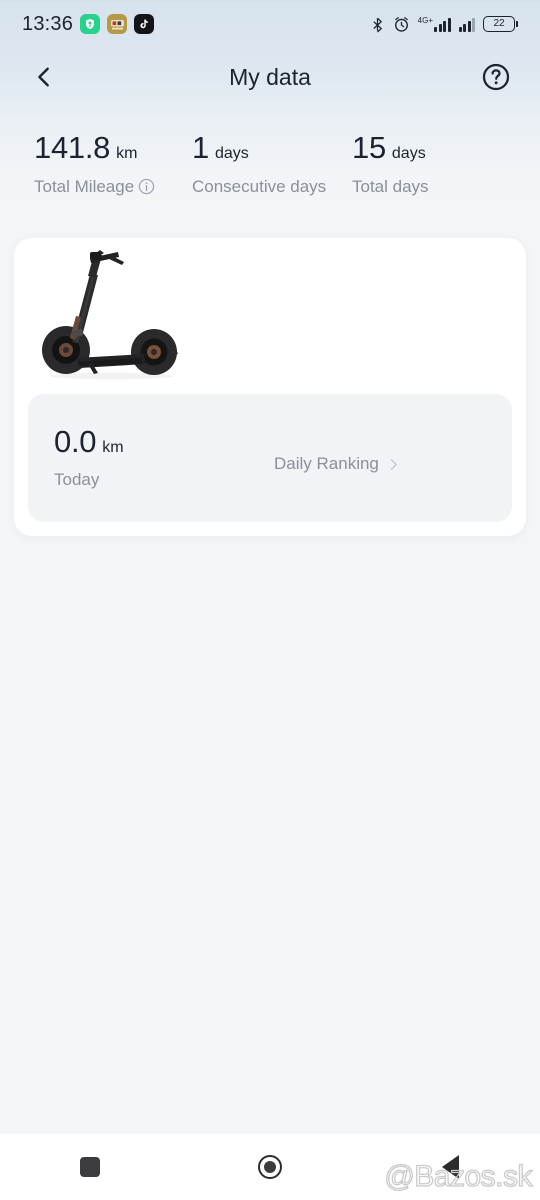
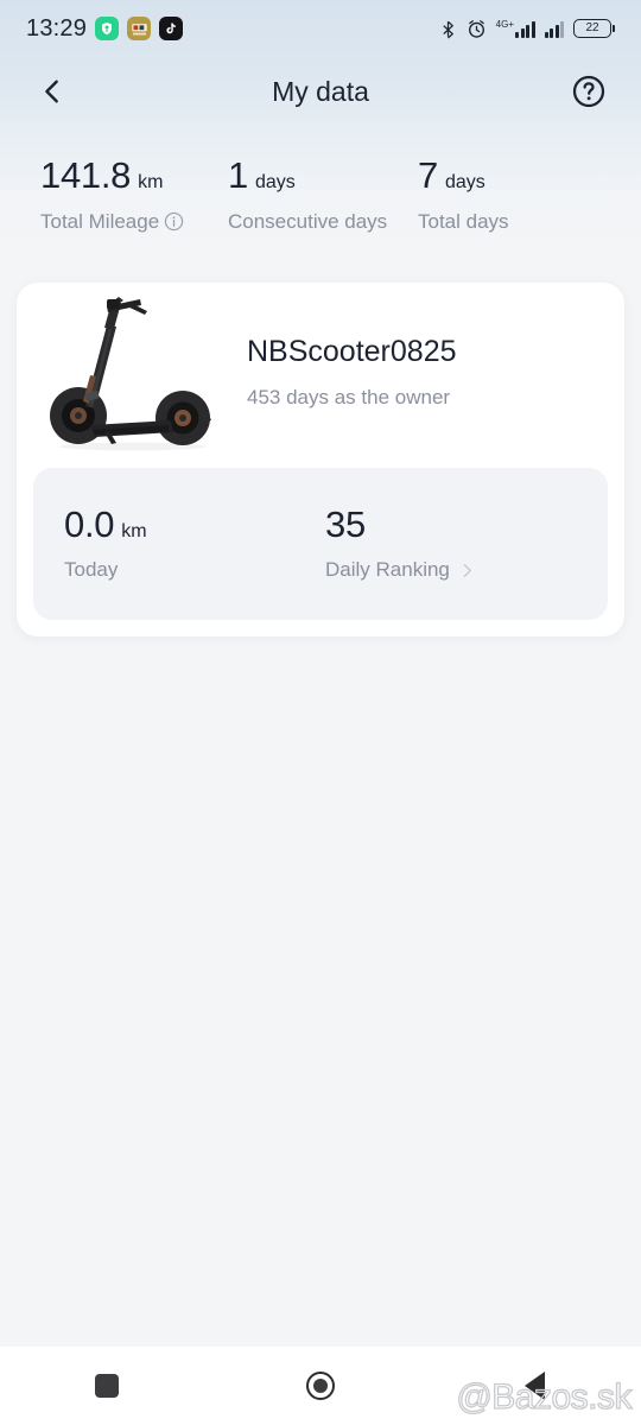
- 13:36
+ 13:29
  4G+
  22
  My data
  141.8
  km
  Total Mileage
  1
  days
  Consecutive days
- 15
+ 7
  days
  Total days
+ NBScooter0825
+ 453 days as the owner
  0.0
  km
  Today
+ 35
  Daily Ranking
  @Bazos.sk
